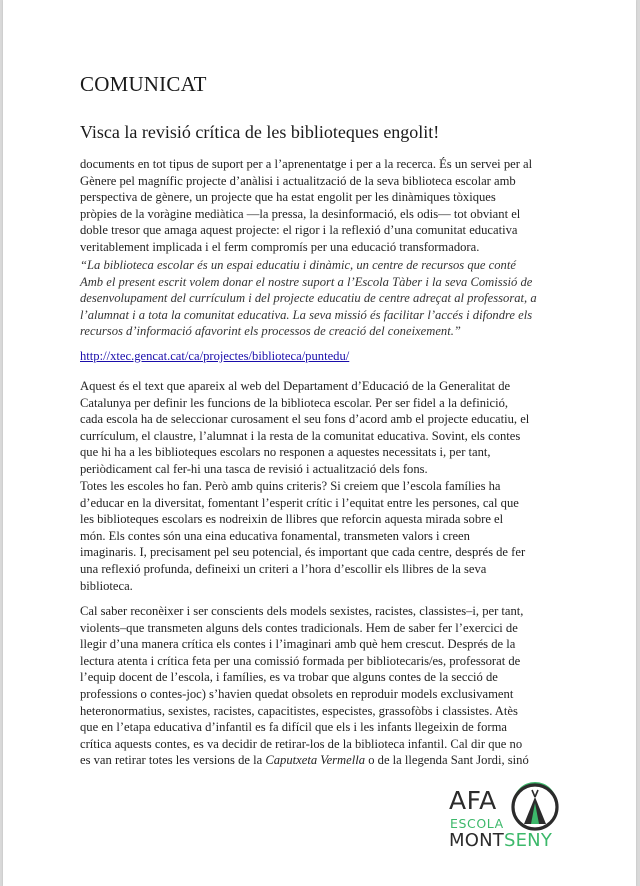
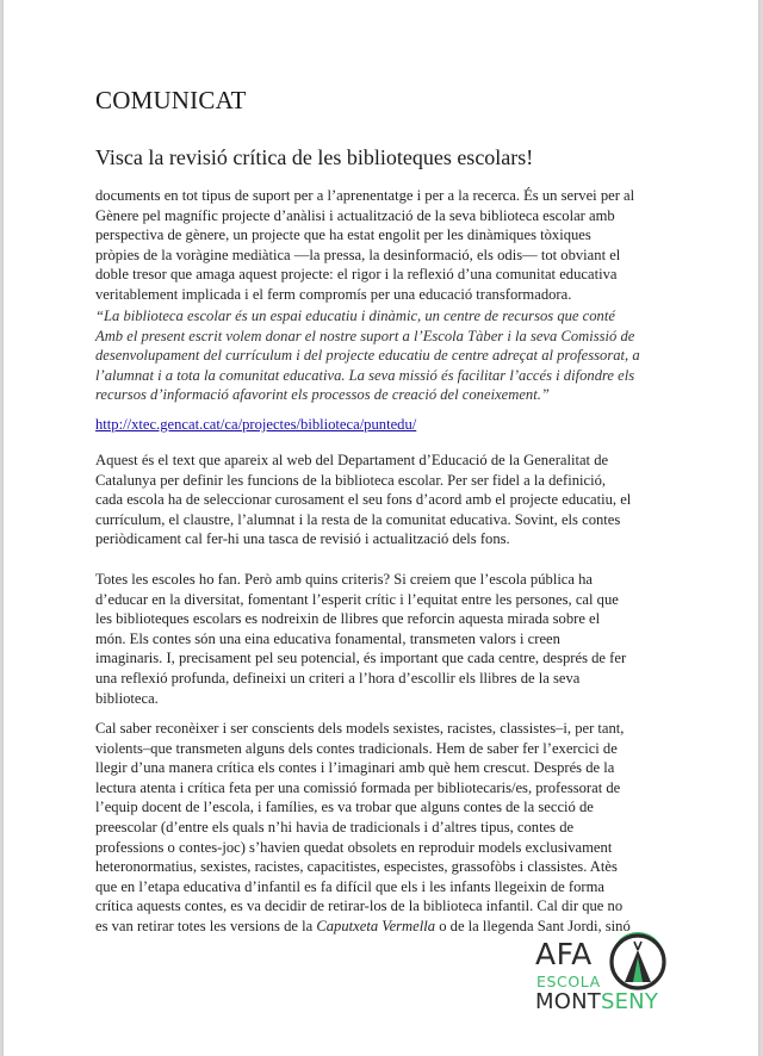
  COMUNICAT
- Visca la revisió crítica de les biblioteques engolit!
+ Visca la revisió crítica de les biblioteques escolars!
  documents en tot tipus de suport per a l’aprenentatge i per a la recerca. És un servei per al
  Gènere pel magnífic projecte d’anàlisi i actualització de la seva biblioteca escolar amb
  perspectiva de gènere, un projecte que ha estat engolit per les dinàmiques tòxiques
  pròpies de la voràgine mediàtica —la pressa, la desinformació, els odis— tot obviant el
  doble tresor que amaga aquest projecte: el rigor i la reflexió d’una comunitat educativa
  veritablement implicada i el ferm compromís per una educació transformadora.
  “La biblioteca escolar és un espai educatiu i dinàmic, un centre de recursos que conté
  Amb el present escrit volem donar el nostre suport a l’Escola Tàber i la seva Comissió de
  desenvolupament del currículum i del projecte educatiu de centre adreçat al professorat, a
  l’alumnat i a tota la comunitat educativa. La seva missió és facilitar l’accés i difondre els
  recursos d’informació afavorint els processos de creació del coneixement.”
  http://xtec.gencat.cat/ca/projectes/biblioteca/puntedu/
  Aquest és el text que apareix al web del Departament d’Educació de la Generalitat de
  Catalunya per definir les funcions de la biblioteca escolar. Per ser fidel a la definició,
  cada escola ha de seleccionar curosament el seu fons d’acord amb el projecte educatiu, el
  currículum, el claustre, l’alumnat i la resta de la comunitat educativa. Sovint, els contes
- que hi ha a les biblioteques escolars no responen a aquestes necessitats i, per tant,
  periòdicament cal fer-hi una tasca de revisió i actualització dels fons.
- Totes les escoles ho fan. Però amb quins criteris? Si creiem que l’escola famílies ha
+ Totes les escoles ho fan. Però amb quins criteris? Si creiem que l’escola pública ha
  d’educar en la diversitat, fomentant l’esperit crític i l’equitat entre les persones, cal que
  les biblioteques escolars es nodreixin de llibres que reforcin aquesta mirada sobre el
  món. Els contes són una eina educativa fonamental, transmeten valors i creen
  imaginaris. I, precisament pel seu potencial, és important que cada centre, després de fer
  una reflexió profunda, defineixi un criteri a l’hora d’escollir els llibres de la seva
  biblioteca.
  Cal saber reconèixer i ser conscients dels models sexistes, racistes, classistes–i, per tant,
  violents–que transmeten alguns dels contes tradicionals. Hem de saber fer l’exercici de
  llegir d’una manera crítica els contes i l’imaginari amb què hem crescut. Després de la
  lectura atenta i crítica feta per una comissió formada per bibliotecaris/es, professorat de
  l’equip docent de l’escola, i famílies, es va trobar que alguns contes de la secció de
+ preescolar (d’entre els quals n’hi havia de tradicionals i d’altres tipus, contes de
  professions o contes-joc) s’havien quedat obsolets en reproduir models exclusivament
  heteronormatius, sexistes, racistes, capacitistes, especistes, grassofòbs i classistes. Atès
  que en l’etapa educativa d’infantil es fa difícil que els i les infants llegeixin de forma
  crítica aquests contes, es va decidir de retirar-los de la biblioteca infantil. Cal dir que no
  es van retirar totes les versions de la Caputxeta Vermella o de la llegenda Sant Jordi, sinó
  AFA
  ESCOLA
  MONTSENY
